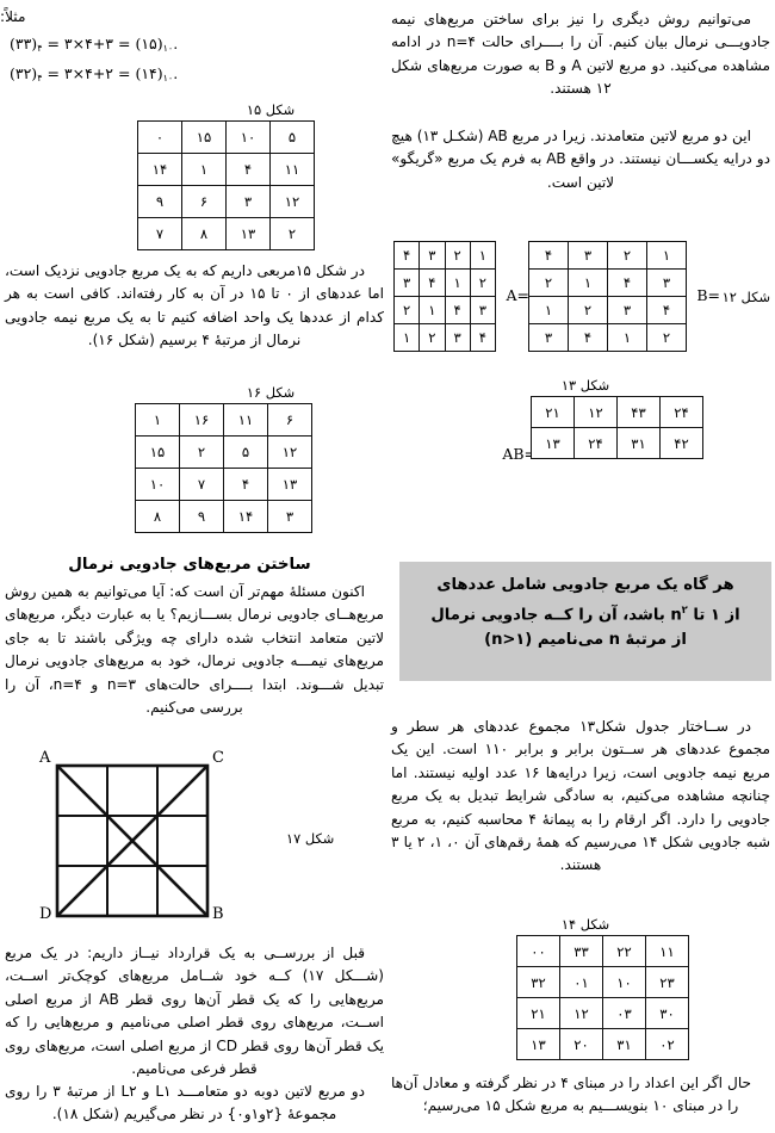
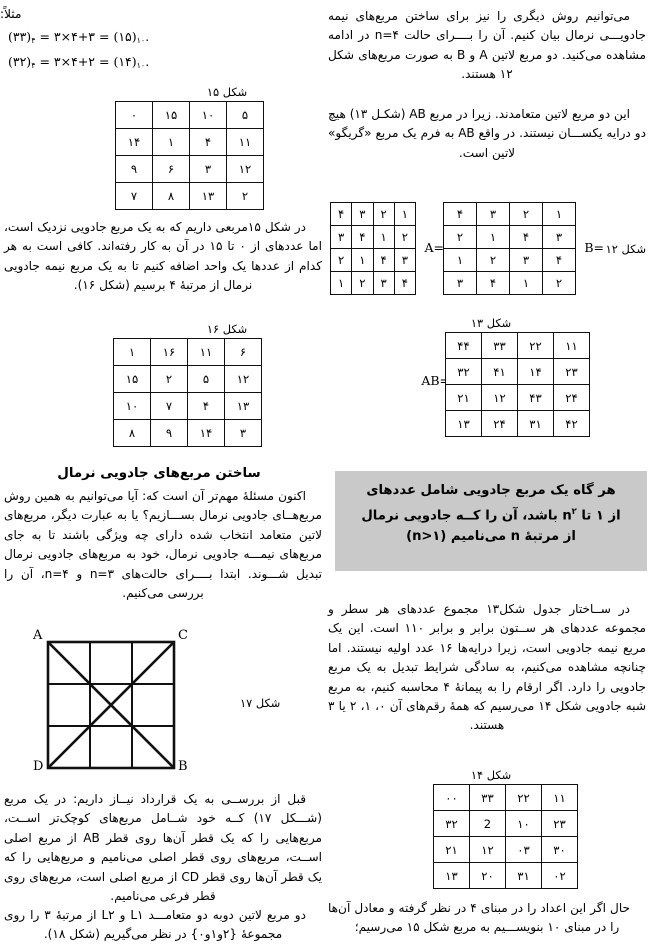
  می‌توانیم روش دیگری را نیز برای ساختن مربع‌های نیمه جادویـــی نرمال بیان کنیم. آن را بــــرای حالت n=۴ در ادامه مشاهده می‌کنید. دو مربع لاتین A و B به صورت مربع‌های شکل ۱۲ هستند.
  این دو مربع لاتین متعامدند. زیرا در مربع AB (شکـل ۱۳) هیچ دو درایه یکســـان نیستند. در واقع AB به فرم یک مربع «گریگو» لاتین است.
  شکل ۱۲
  B=
  ۱	۲	۳	۴
  ۳	۴	۱	۲
  ۴	۳	۲	۱
  ۲	۱	۴	۳
  A=
  ۱	۲	۳	۴
  ۲	۱	۴	۳
  ۳	۴	۱	۲
  ۴	۳	۲	۱
  شکل ۱۳
+ ۱۱	۲۲	۳۳	۴۴
+ ۲۳	۱۴	۴۱	۳۲
  ۲۴	۴۳	۱۲	۲۱
  ۴۲	۳۱	۲۴	۱۳
  هر گاه یک مربع جادویی شامل عددهای
  از ۱ تا n۲ باشد، آن را کــه جادویی نرمال
  از مرتبهٔ n می‌نامیم (n>۱)
- در ســاختار جدول شکل۱۳ مجموع عددهای هر سطر و مجموع عددهای هر ســتون برابر و برابر ۱۱۰ است. این یک مربع نیمه جادویی است، زیرا درایه‌ها ۱۶ عدد اولیه نیستند. اما چنانچه مشاهده می‌کنیم، به سادگی شرایط تبدیل به یک مربع جادویی را دارد. اگر ارقام را به پیمانهٔ ۴ محاسبه کنیم، به مربع شبه جادویی شکل ۱۴ می‌رسیم که همهٔ رقم‌های آن ۰، ۱، ۲ یا ۳ هستند.
+ در ســاختار جدول شکل۱۳ مجموع عددهای هر سطر و مجموعه عددهای هر ســتون برابر و برابر ۱۱۰ است. این یک مربع نیمه جادویی است، زیرا درایه‌ها ۱۶ عدد اولیه نیستند. اما چنانچه مشاهده می‌کنیم، به سادگی شرایط تبدیل به یک مربع جادویی را دارد. اگر ارقام را به پیمانهٔ ۴ محاسبه کنیم، به مربع شبه جادویی شکل ۱۴ می‌رسیم که همهٔ رقم‌های آن ۰، ۱، ۲ یا ۳ هستند.
  شکل ۱۴
  ۱۱	۲۲	۳۳	۰۰
- ۲۳	۱۰	۰۱	۳۲
+ ۲۳	۱۰	2	۳۲
  ۳۰	۰۳	۱۲	۲۱
  ۰۲	۳۱	۲۰	۱۳
  حال اگر این اعداد را در مبنای ۴ در نظر گرفته و معادل آن‌ها را در مبنای ۱۰ بنویســـیم به مربع شکل ۱۵ می‌رسیم؛
  مثلاً:
  (۳۳)۴ = ۳×۴+۳ = (۱۵)۱۰.
  (۳۲)۴ = ۳×۴+۲ = (۱۴)۱۰.
  شکل ۱۵
  ۵	۱۰	۱۵	۰
  ۱۱	۴	۱	۱۴
  ۱۲	۳	۶	۹
  ۲	۱۳	۸	۷
  در شکل ۱۵مربعی داریم که به یک مربع جادویی نزدیک است، اما عددهای از ۰ تا ۱۵ در آن به کار رفته‌اند. کافی است به هر کدام از عددها یک واحد اضافه کنیم تا به یک مربع نیمه جادویی نرمال از مرتبهٔ ۴ برسیم (شکل ۱۶).
  شکل ۱۶
  ۶	۱۱	۱۶	۱
  ۱۲	۵	۲	۱۵
  ۱۳	۴	۷	۱۰
  ۳	۱۴	۹	۸
  ساختن مربع‌های جادویی نرمال
  اکنون مسئلهٔ مهم‌تر آن است که: آیا می‌توانیم به همین روش مربع‌هــای جادویی نرمال بســـازیم؟ یا به عبارت دیگر، مربع‌های لاتین متعامد انتخاب شده دارای چه ویژگی باشند تا به جای مربع‌های نیمـــه جادویی نرمال، خود به مربع‌های جادویی نرمال تبدیل شـــوند. ابتدا بــــرای حالت‌های n=۳ و n=۴، آن را بررسی می‌کنیم.
  A
  C
  D
  B
  شکل ۱۷
  قبل از بررســی به یک قرارداد نیــاز داریم: در یک مربع (شـــکل ۱۷) کــه خود شــامل مربع‌های کوچک‌تر اســت، مربع‌هایی را که یک قطر آن‌ها روی قطر AB از مربع اصلی اســت، مربع‌های روی قطر اصلی می‌نامیم و مربع‌هایی را که یک قطر آن‌ها روی قطر CD از مربع اصلی است، مربع‌های روی قطر فرعی می‌نامیم.
  دو مربع لاتین دوبه دو متعامـــد L۱ و L۲ از مرتبهٔ ۳ را روی مجموعهٔ {۲و۱و۰} در نظر می‌گیریم (شکل ۱۸).
